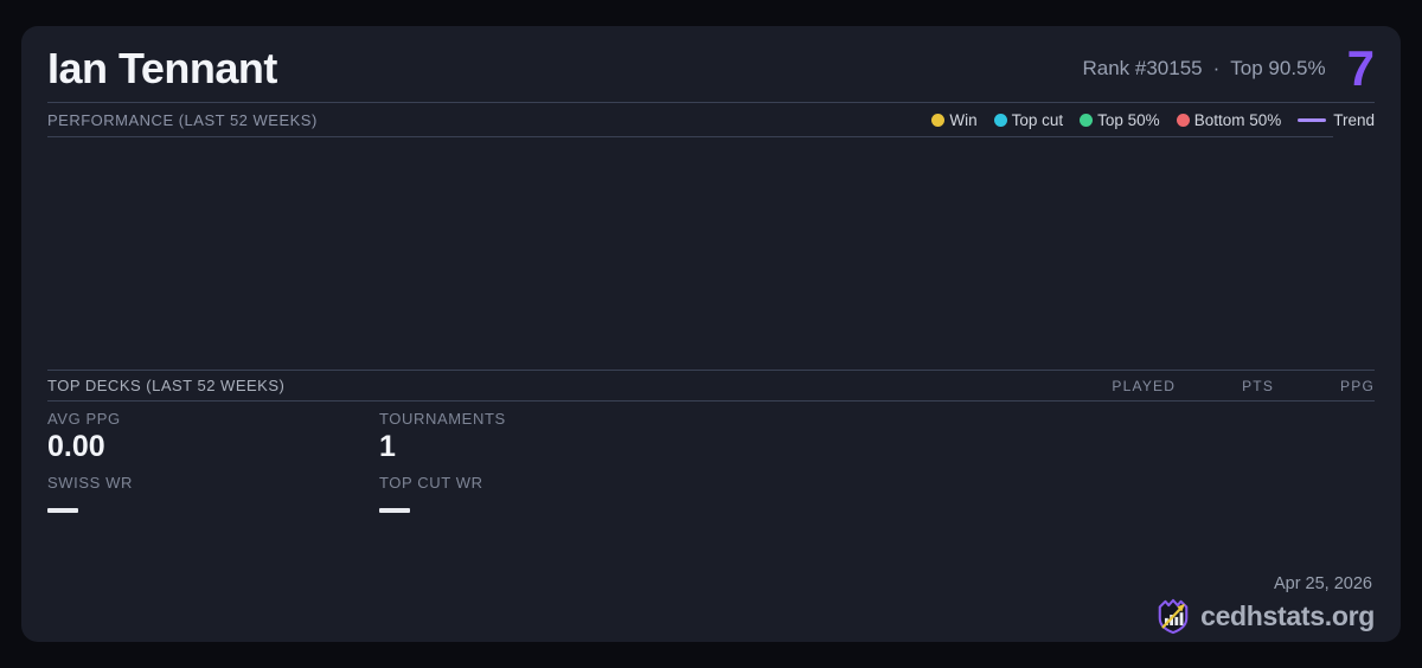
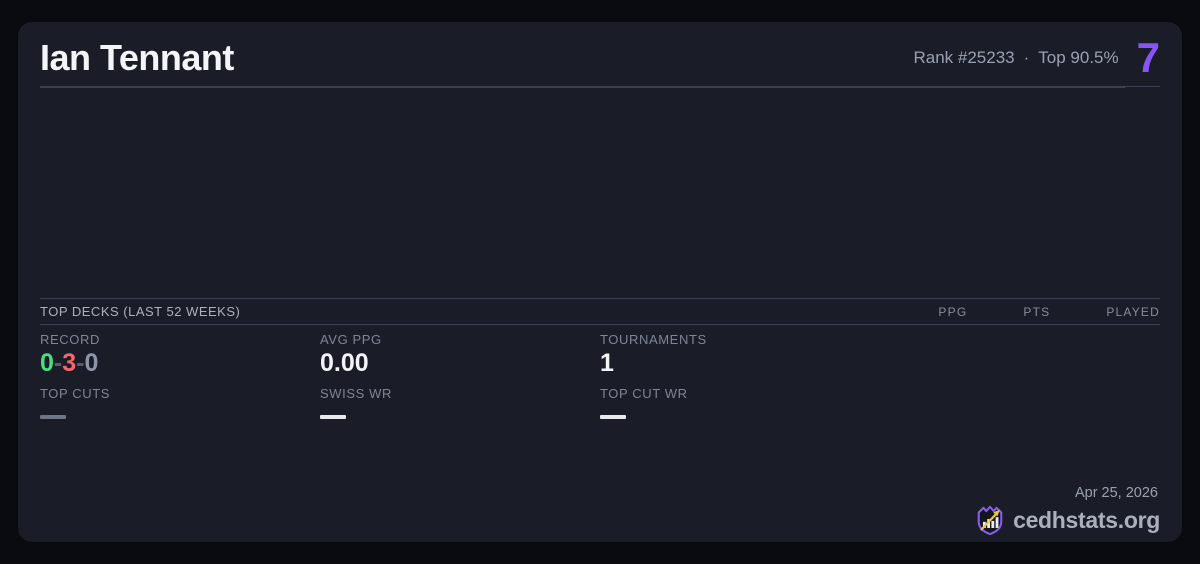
  Ian Tennant
- Rank #30155
+ Rank #25233
  ·
  Top 90.5%
  7
- PERFORMANCE (LAST 52 WEEKS)
- Win
- Top cut
- Top 50%
- Bottom 50%
- Trend
  TOP DECKS (LAST 52 WEEKS)
- PLAYED
+ PPG
  PTS
- PPG
+ PLAYED
+ RECORD
+ 0-3-0
+ TOP CUTS
  AVG PPG
  0.00
  SWISS WR
  TOURNAMENTS
  1
  TOP CUT WR
  Apr 25, 2026
  cedhstats.org
